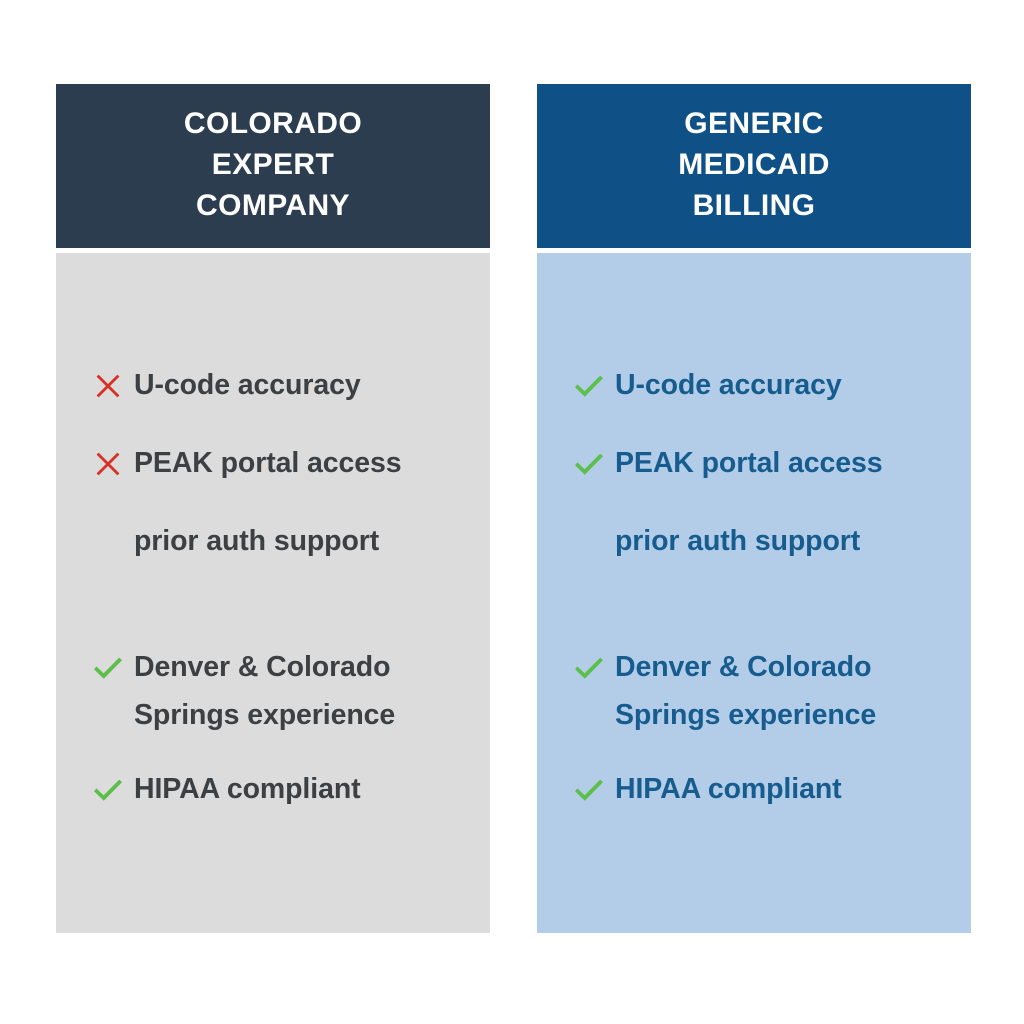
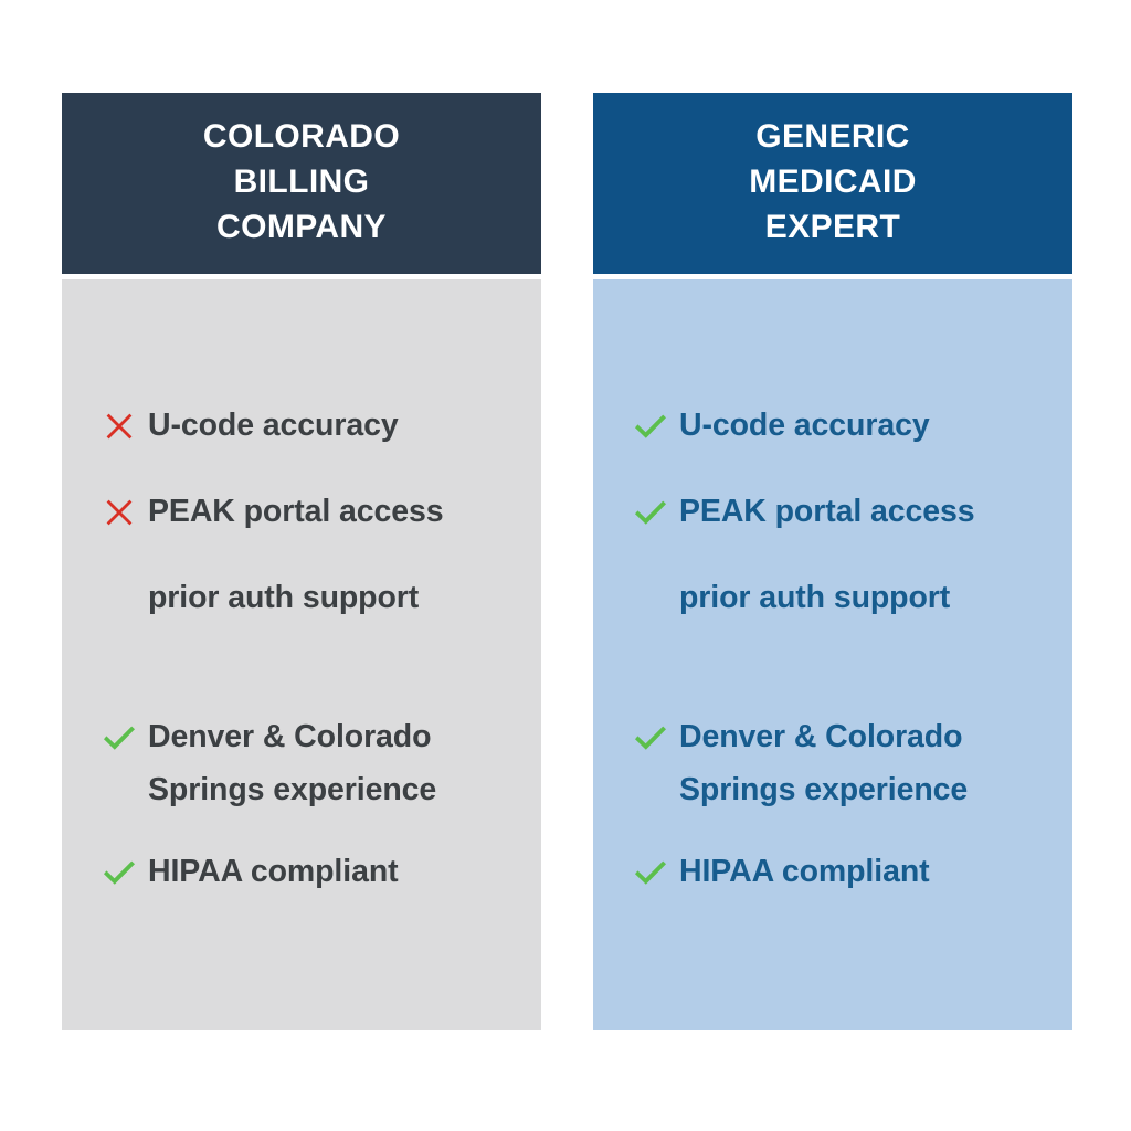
  COLORADO
- EXPERT
+ BILLING
  COMPANY
  U-code accuracy
  PEAK portal access
  prior auth support
  Denver & Colorado
  Springs experience
  HIPAA compliant
  GENERIC
  MEDICAID
- BILLING
+ EXPERT
  U-code accuracy
  PEAK portal access
  prior auth support
  Denver & Colorado
  Springs experience
  HIPAA compliant
